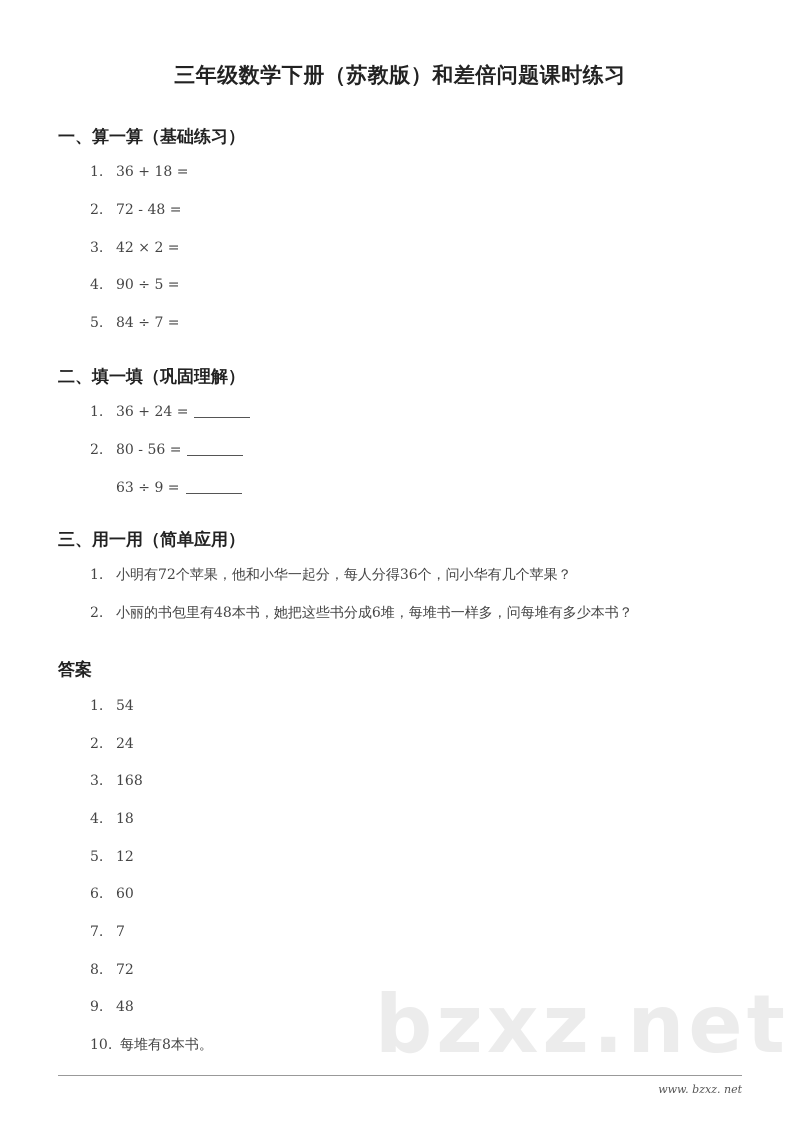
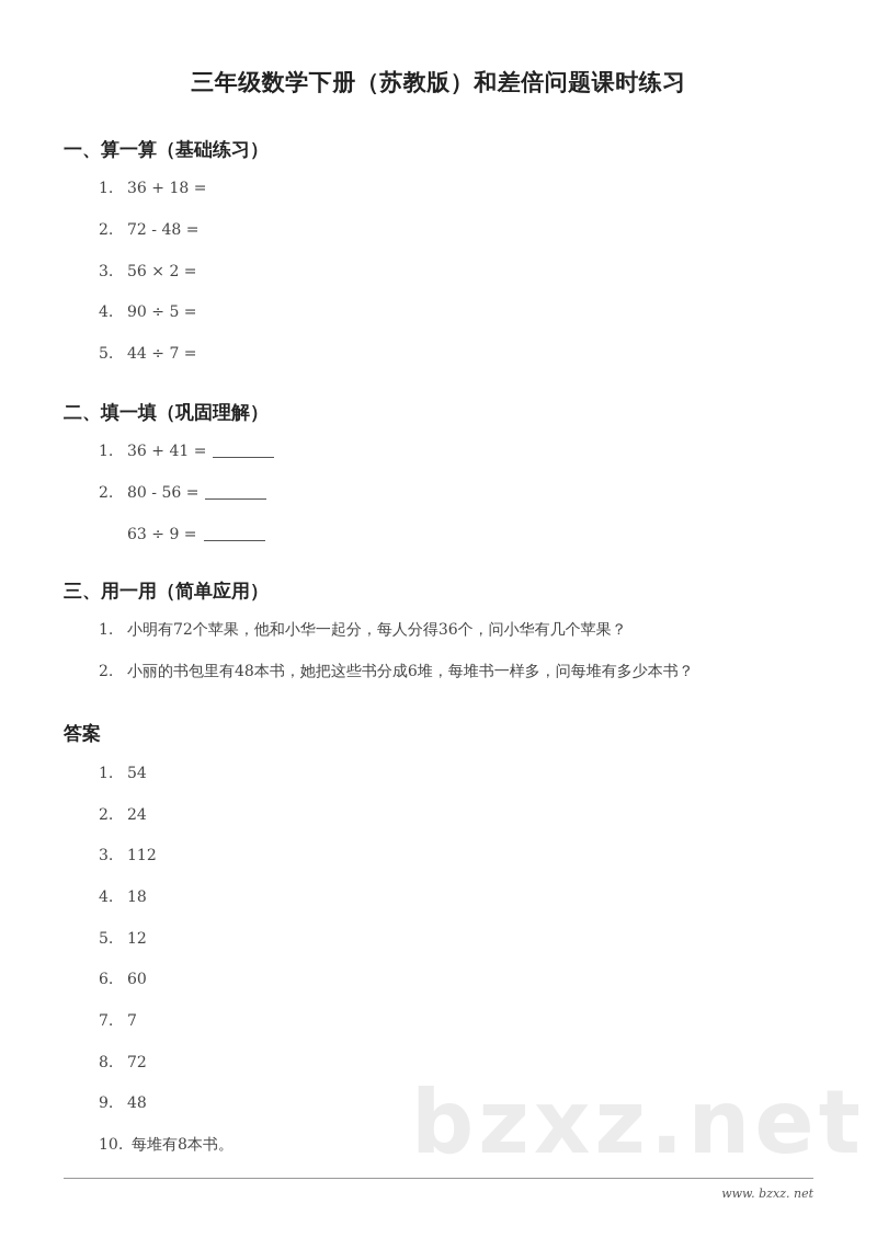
  三年级数学下册（苏教版）和差倍问题课时练习
  一、算一算（基础练习）
  1. 36 + 18 =
  2. 72 - 48 =
- 3. 42 × 2 =
+ 3. 56 × 2 =
  4. 90 ÷ 5 =
- 5. 84 ÷ 7 =
+ 5. 44 ÷ 7 =
  二、填一填（巩固理解）
- 1. 36 + 24 =
+ 1. 36 + 41 =
  2. 80 - 56 =
  63 ÷ 9 =
  三、用一用（简单应用）
  1. 小明有72个苹果，他和小华一起分，每人分得36个，问小华有几个苹果？
  2. 小丽的书包里有48本书，她把这些书分成6堆，每堆书一样多，问每堆有多少本书？
  答案
  1. 54
  2. 24
- 3. 168
+ 3. 112
  4. 18
  5. 12
  6. 60
  7. 7
  8. 72
  9. 48
  10. 每堆有8本书。
  www. bzxz. net
